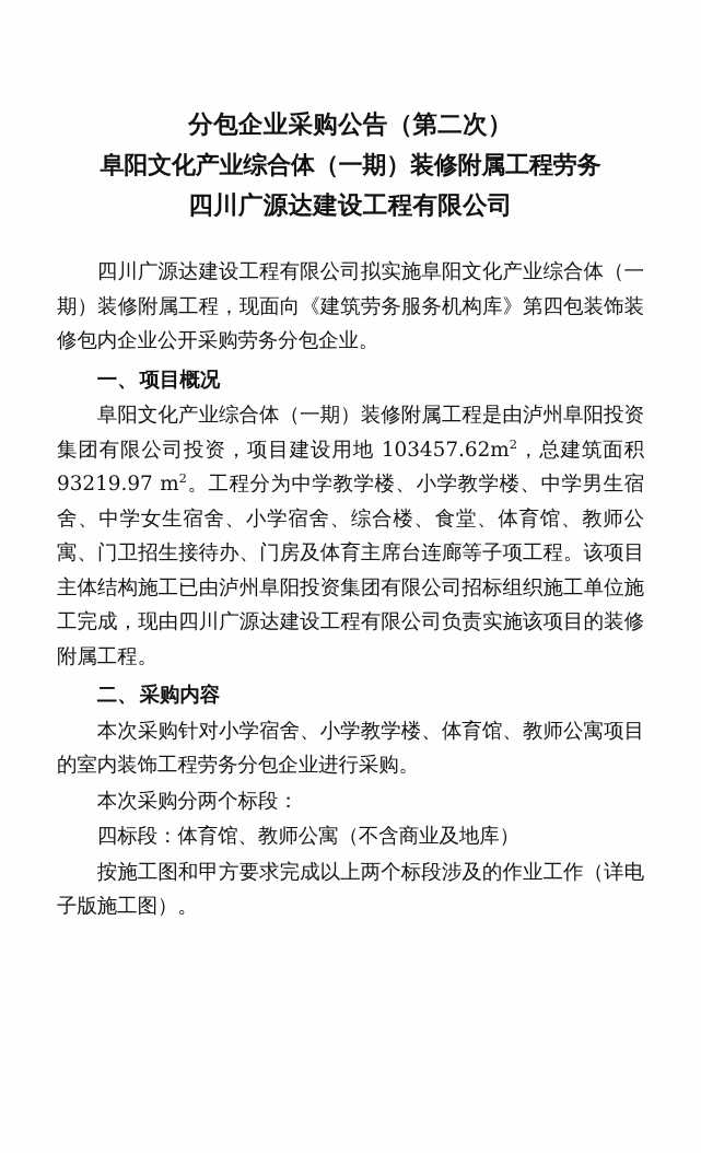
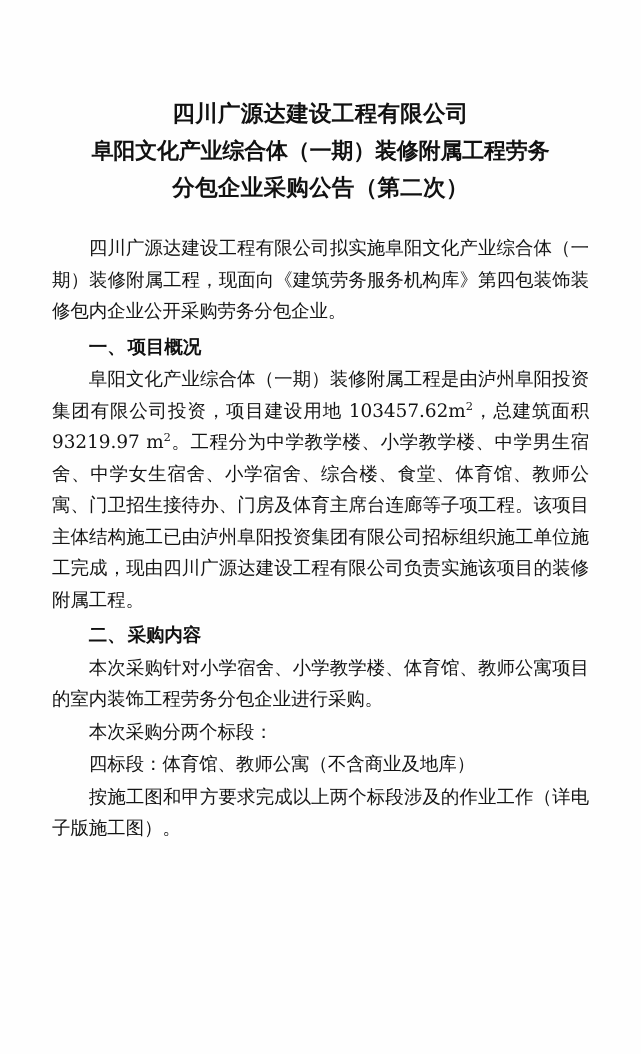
- 分包企业采购公告（第二次）
+ 四川广源达建设工程有限公司
  阜阳文化产业综合体（一期）装修附属工程劳务
- 四川广源达建设工程有限公司
+ 分包企业采购公告（第二次）
  四川广源达建设工程有限公司拟实施阜阳文化产业综合体（一期）装修附属工程，现面向《建筑劳务服务机构库》第四包装饰装修包内企业公开采购劳务分包企业。
  一、项目概况
  阜阳文化产业综合体（一期）装修附属工程是由泸州阜阳投资集团有限公司投资，项目建设用地 103457.62m2，总建筑面积 93219.97 m2。工程分为中学教学楼、小学教学楼、中学男生宿舍、中学女生宿舍、小学宿舍、综合楼、食堂、体育馆、教师公寓、门卫招生接待办、门房及体育主席台连廊等子项工程。该项目主体结构施工已由泸州阜阳投资集团有限公司招标组织施工单位施工完成，现由四川广源达建设工程有限公司负责实施该项目的装修附属工程。
  二、采购内容
  本次采购针对小学宿舍、小学教学楼、体育馆、教师公寓项目的室内装饰工程劳务分包企业进行采购。
  本次采购分两个标段：
  四标段：体育馆、教师公寓（不含商业及地库）
  按施工图和甲方要求完成以上两个标段涉及的作业工作（详电子版施工图）。
